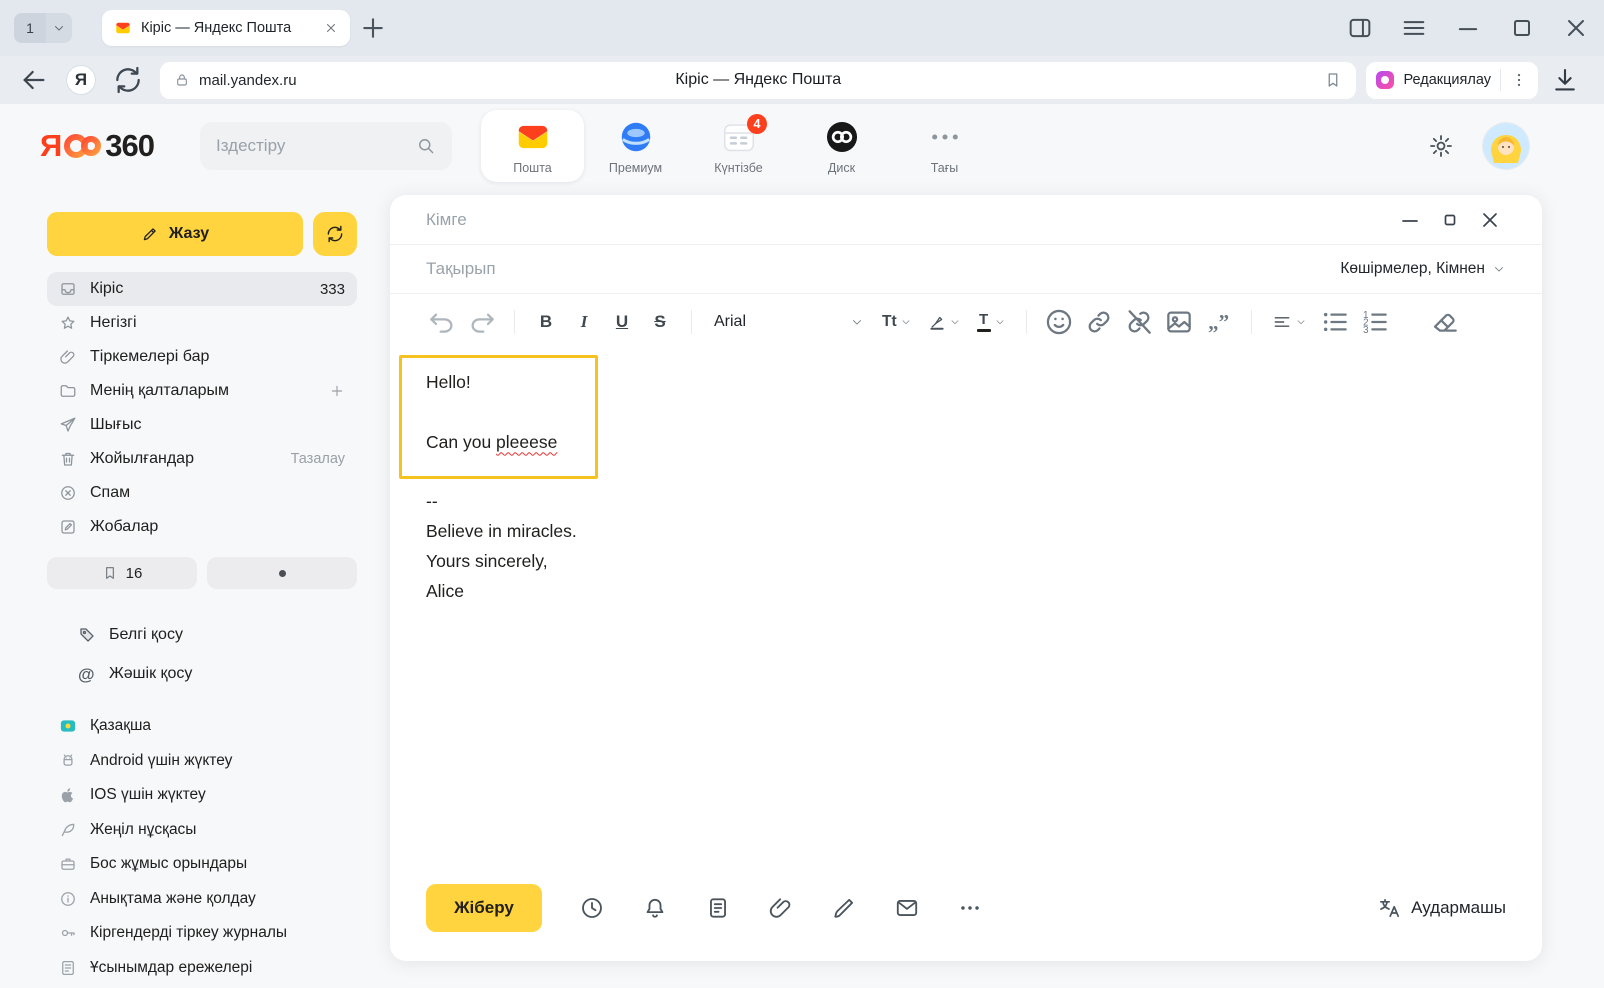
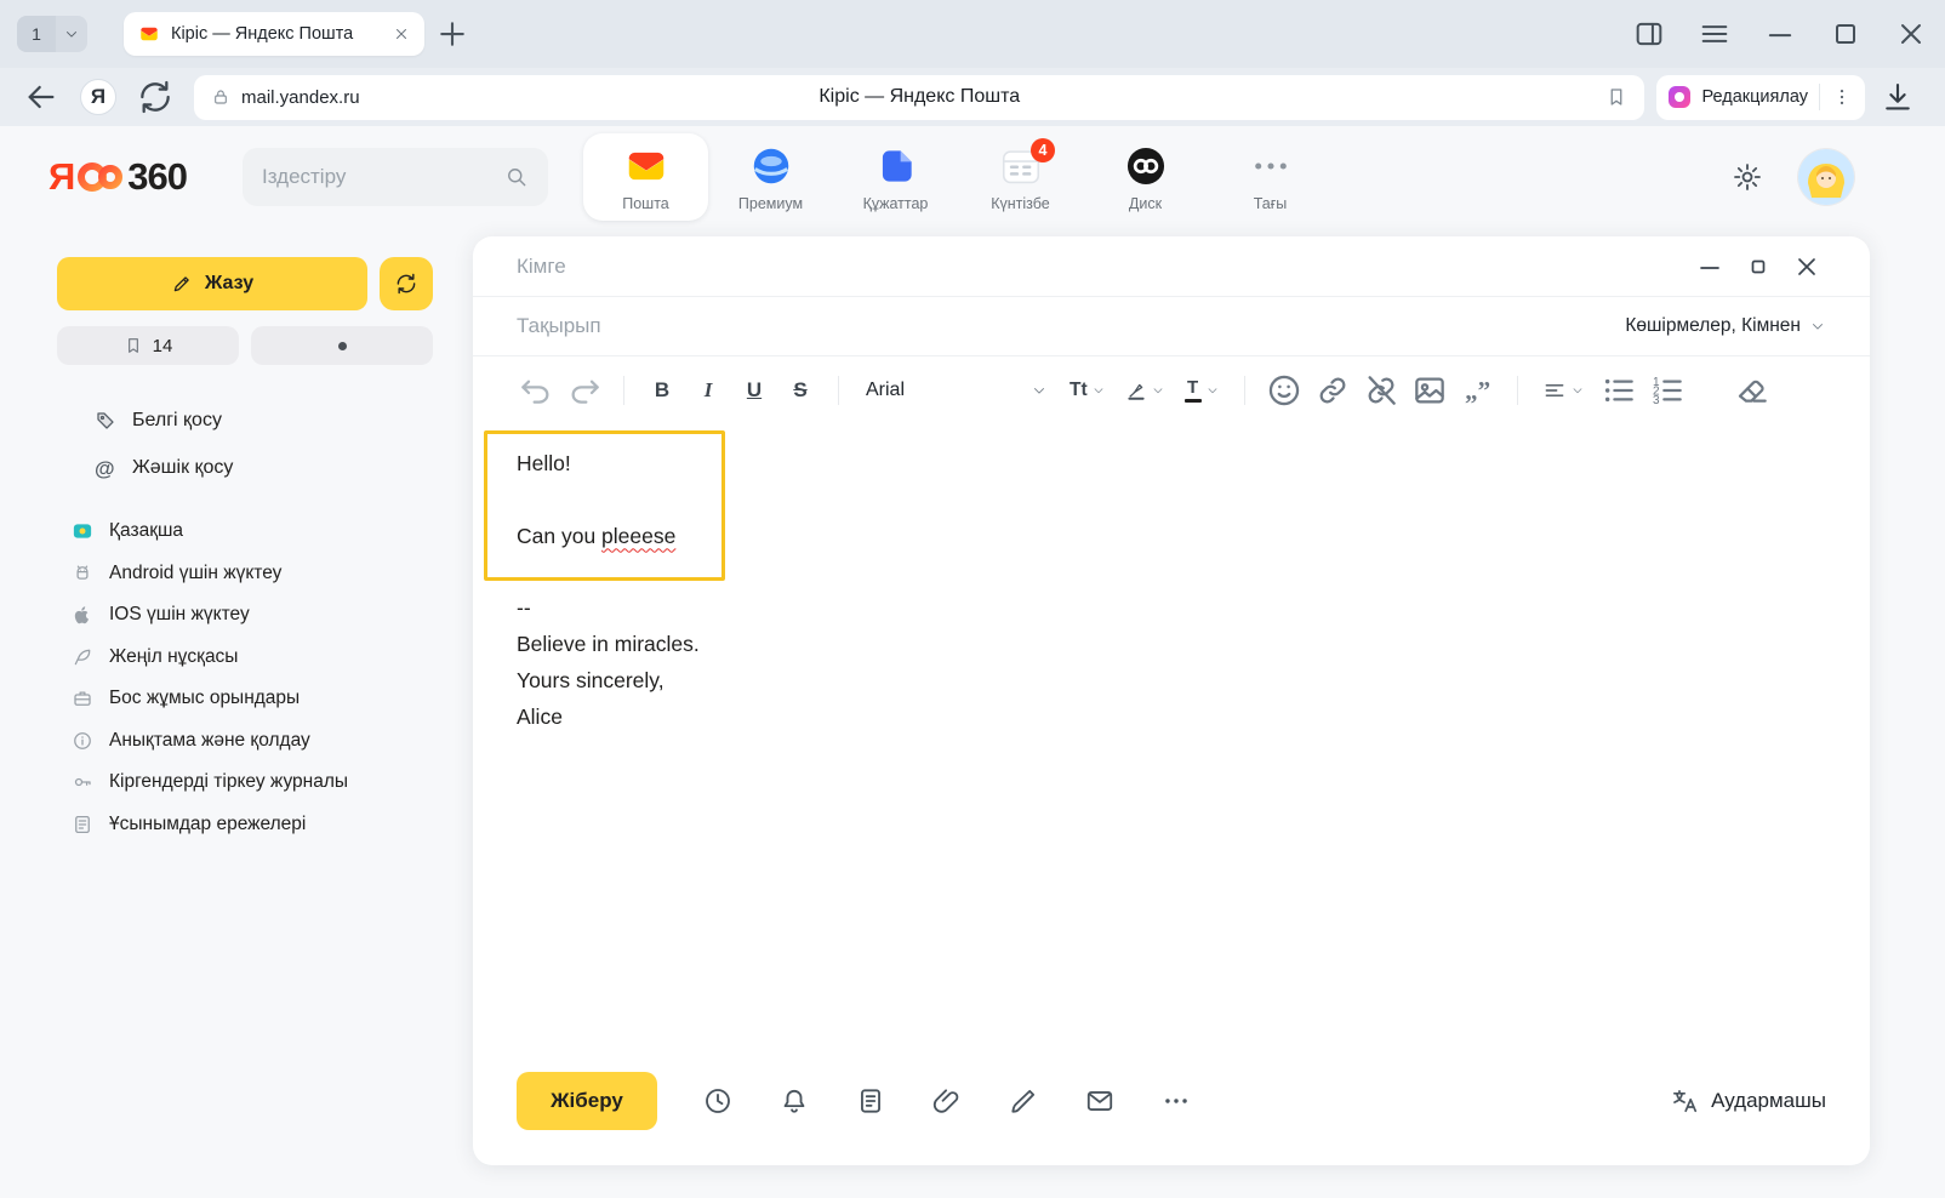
  1
  Кіріс — Яндекс Пошта
  Я
  mail.yandex.ru
  Кіріс — Яндекс Пошта
  Редакциялау
  Я
  360
  Іздестіру
  Пошта
  Премиум
+ Құжаттар
  4
  Күнтізбе
  Диск
  Тағы
  Жазу
- Кіріс
- 333
- Негізгі
- Тіркемелері бар
- Менің қалталарым
- Шығыс
- Жойылғандар
- Тазалау
- Спам
- Жобалар
- 16
+ 14
  Белгі қосу
  @
  Жәшік қосу
  Қазақша
  Android үшін жүктеу
  IOS үшін жүктеу
  Жеңіл нұсқасы
  Бос жұмыс орындары
  Анықтама және қолдау
  Кіргендерді тіркеу журналы
  Ұсынымдар ережелері
  Кімге
  Тақырып
  Көшірмелер, Кімнен
  B
  I
  U
  S
  Arial
  Tt
  T
  „”
  1
  2
  3
  Hello!
  Can you pleeese
  --
  Believe in miracles.
  Yours sincerely,
  Alice
  Жіберу
  Аудармашы
